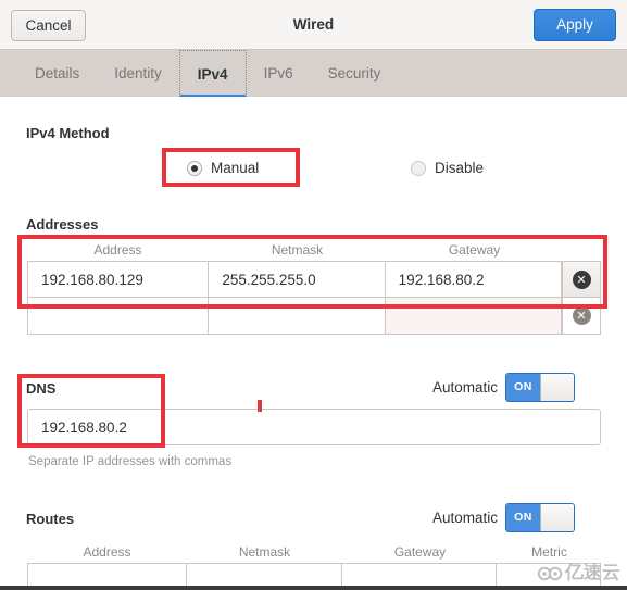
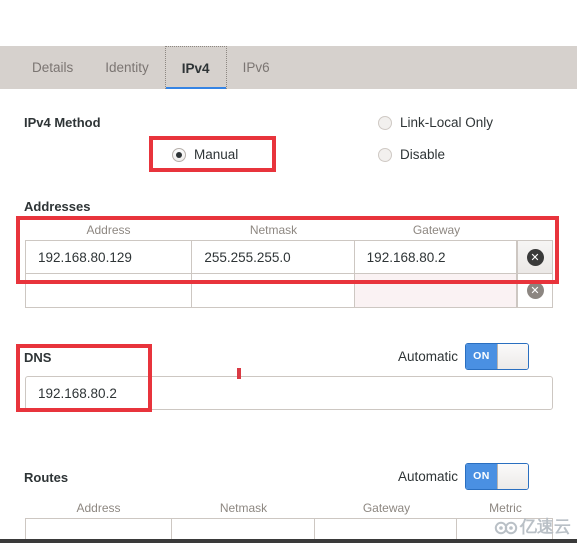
- Cancel
- Wired
- Apply
  Details
  Identity
  IPv4
  IPv6
- Security
  IPv4 Method
  Manual
+ Link-Local Only
  Disable
  Addresses
  Address
  Netmask
  Gateway
  192.168.80.129
  255.255.255.0
  192.168.80.2
  ✕
  ✕
  DNS
  Automatic
  ON
  192.168.80.2
- Separate IP addresses with commas
  Routes
  Automatic
  ON
  Address
  Netmask
  Gateway
  Metric
  亿速云
